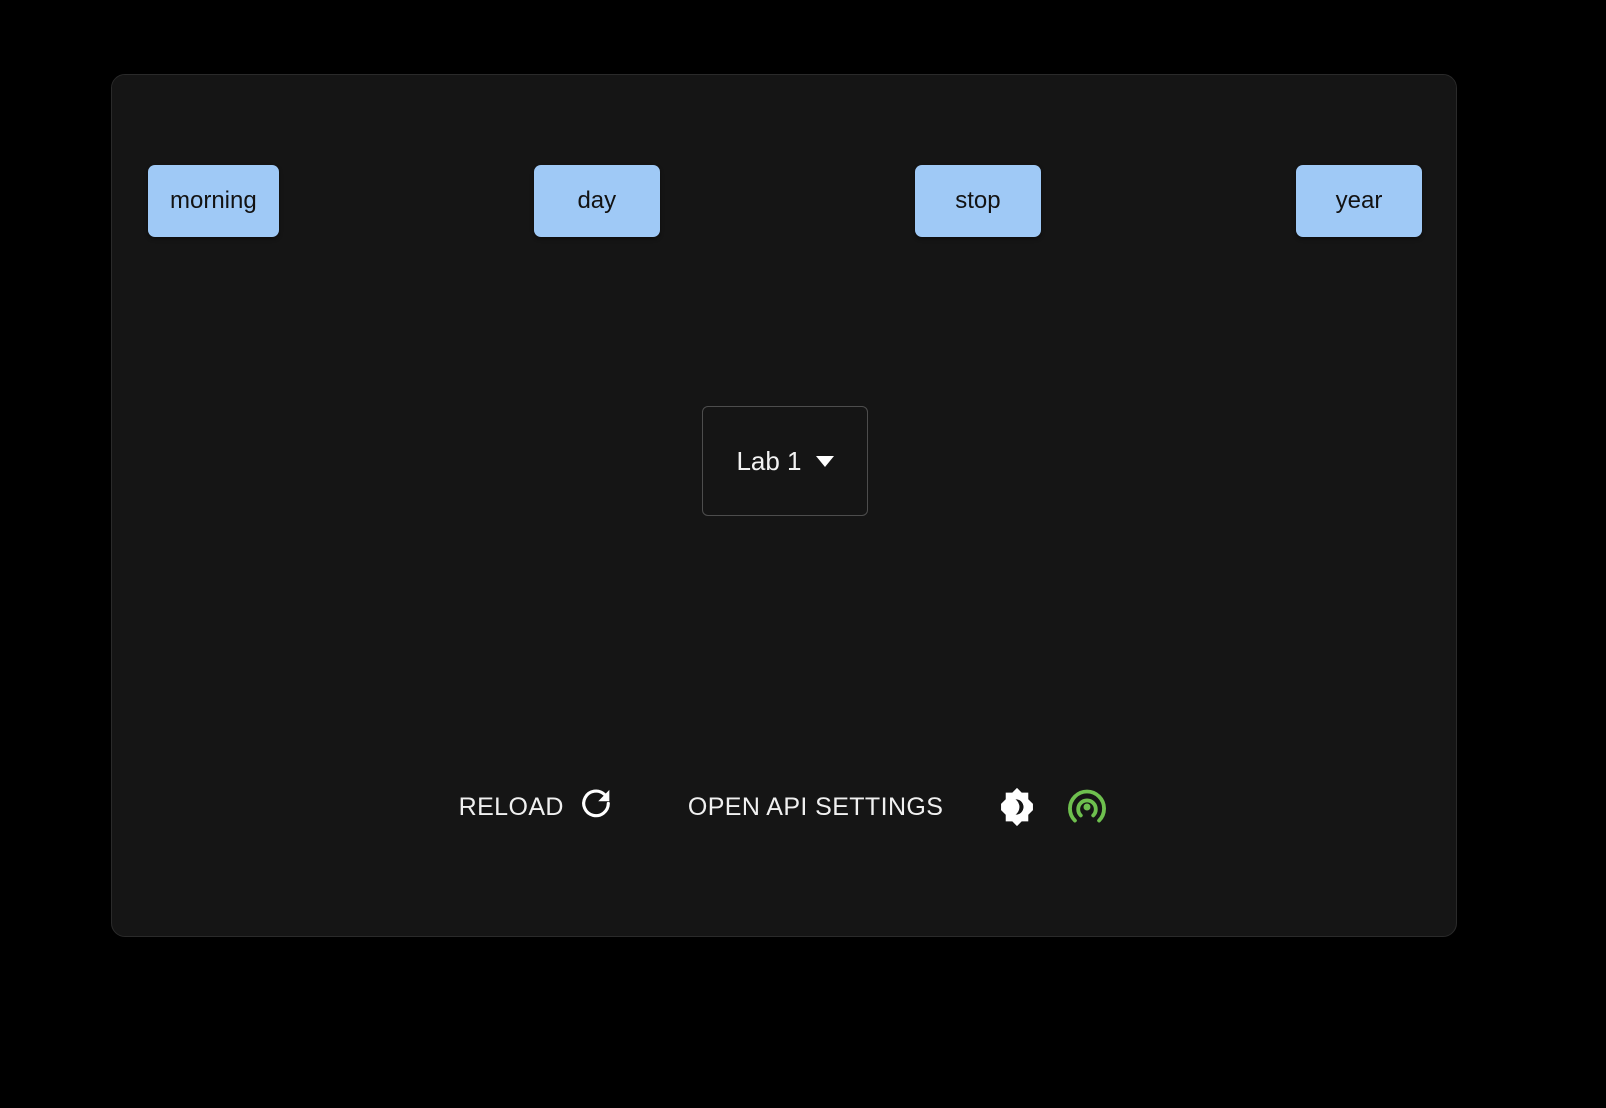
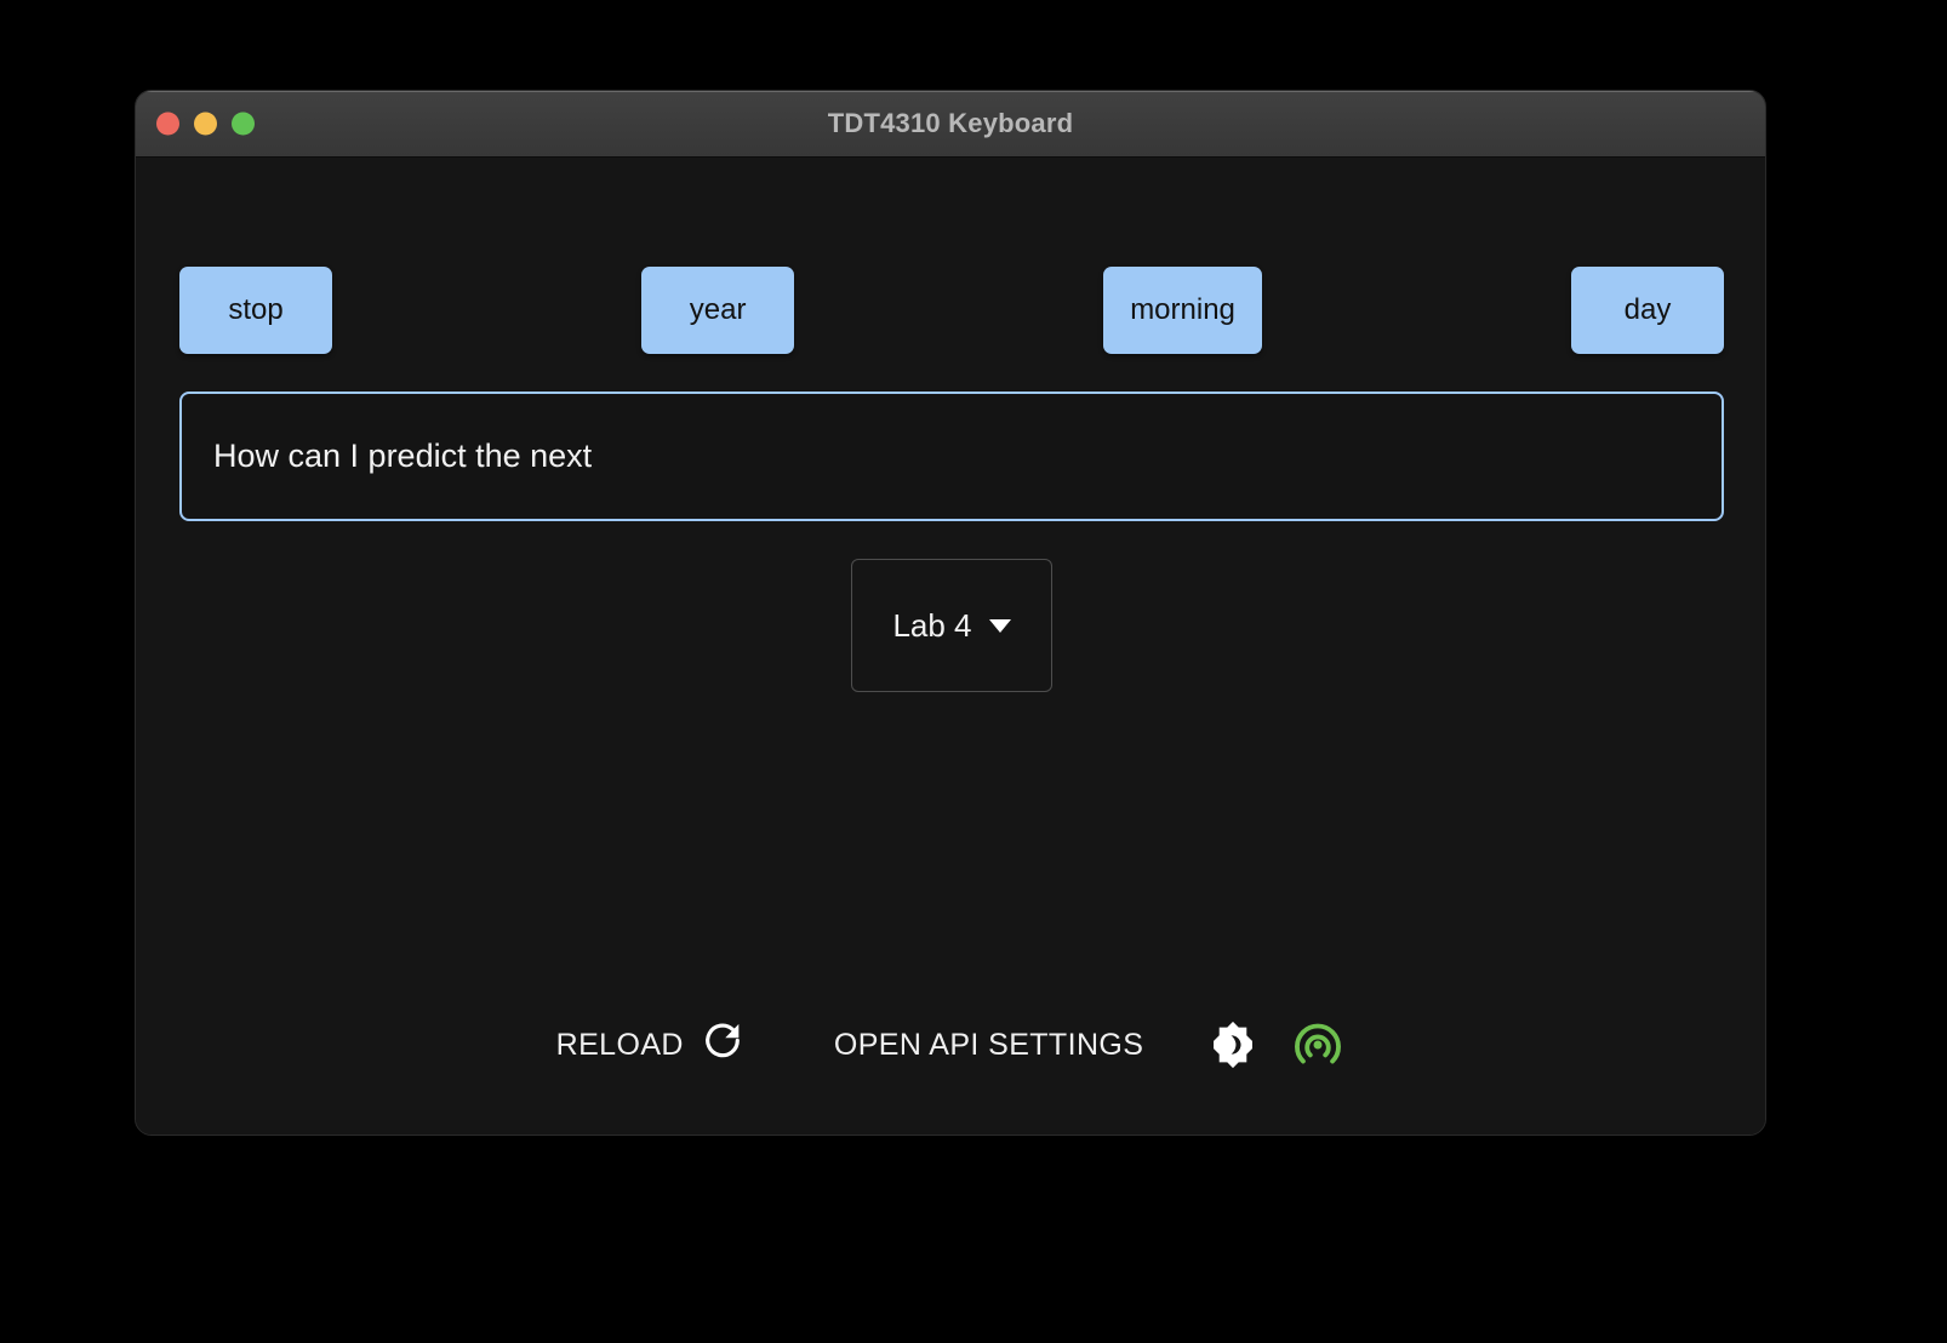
+ TDT4310 Keyboard
- morning
+ stop
- day
+ year
- stop
+ morning
- year
+ day
+ How can I predict the next
- Lab 1
+ Lab 4
  RELOAD
  OPEN API SETTINGS
